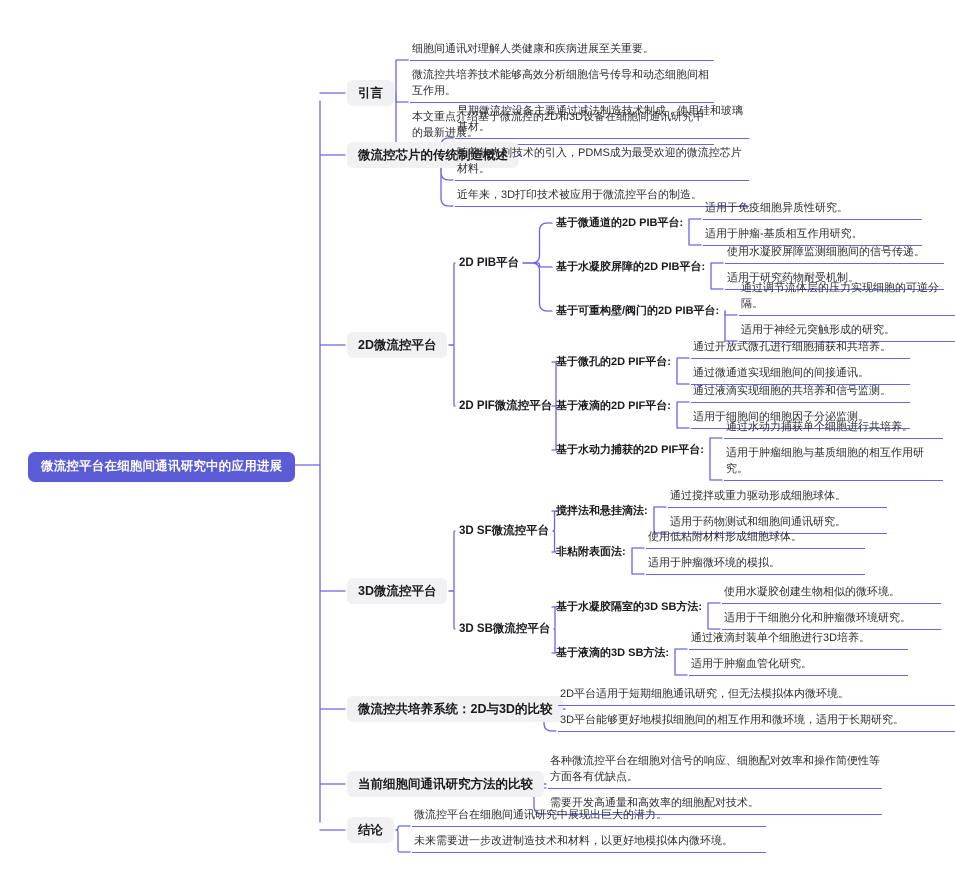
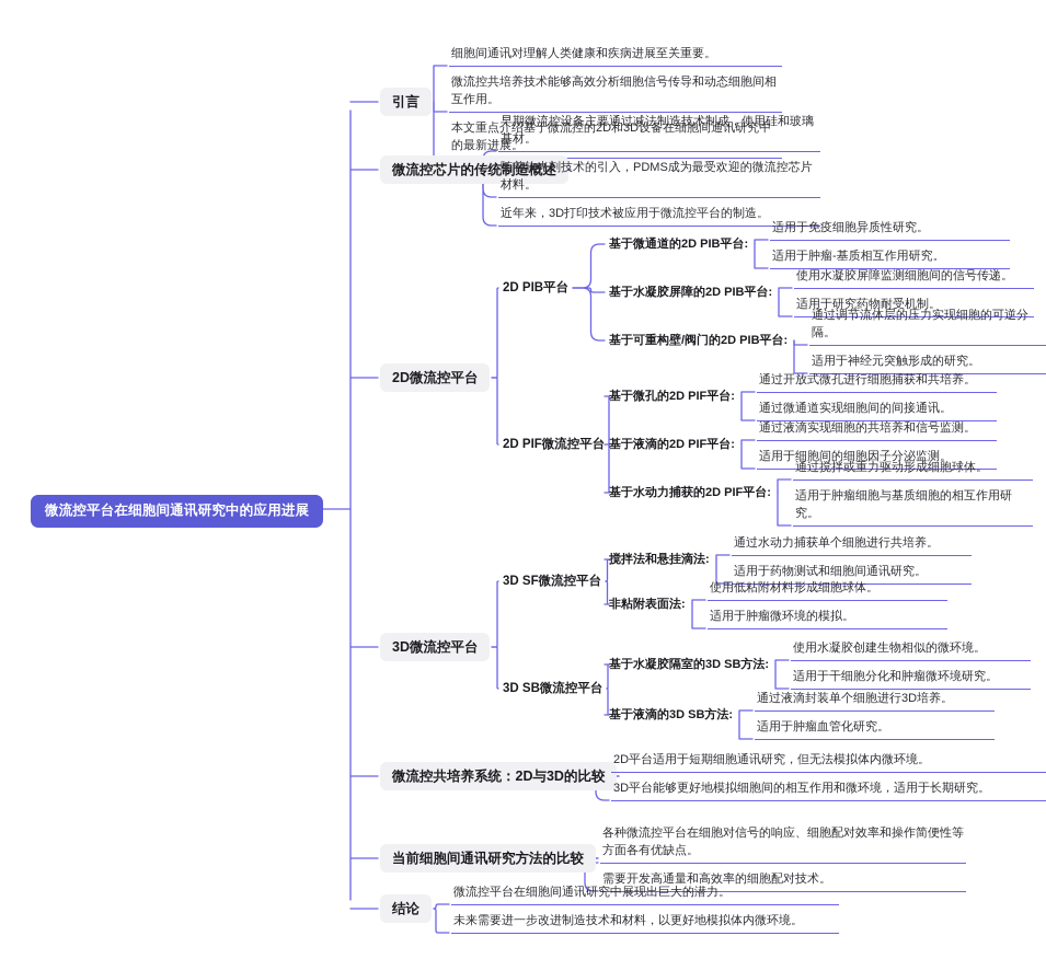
  微流控平台在细胞间通讯研究中的应用进展
  引言
  细胞间通讯对理解人类健康和疾病进展至关重要。
  微流控共培养技术能够高效分析细胞信号传导和动态细胞间相互作用。
  本文重点介绍基于微流控的2D和3D设备在细胞间通讯研究中的最新进展。
  微流控芯片的传统制造概述
  早期微流控设备主要通过减法制造技术制成，使用硅和玻璃基材。
  随着软光刻技术的引入，PDMS成为最受欢迎的微流控芯片材料。
  近年来，3D打印技术被应用于微流控平台的制造。
  2D微流控平台
  2D PIB平台
  基于微通道的2D PIB平台:
  适用于免疫细胞异质性研究。
  适用于肿瘤-基质相互作用研究。
  基于水凝胶屏障的2D PIB平台:
  使用水凝胶屏障监测细胞间的信号传递。
  适用于研究药物耐受机制。
  基于可重构壁/阀门的2D PIB平台:
  通过调节流体层的压力实现细胞的可逆分隔。
  适用于神经元突触形成的研究。
  2D PIF微流控平台
  基于微孔的2D PIF平台:
  通过开放式微孔进行细胞捕获和共培养。
  通过微通道实现细胞间的间接通讯。
  基于液滴的2D PIF平台:
  通过液滴实现细胞的共培养和信号监测。
  适用于细胞间的细胞因子分泌监测。
  基于水动力捕获的2D PIF平台:
- 通过水动力捕获单个细胞进行共培养。
+ 通过搅拌或重力驱动形成细胞球体。
  适用于肿瘤细胞与基质细胞的相互作用研究。
  3D微流控平台
  3D SF微流控平台
  搅拌法和悬挂滴法:
- 通过搅拌或重力驱动形成细胞球体。
+ 通过水动力捕获单个细胞进行共培养。
  适用于药物测试和细胞间通讯研究。
  非粘附表面法:
  使用低粘附材料形成细胞球体。
  适用于肿瘤微环境的模拟。
  3D SB微流控平台
  基于水凝胶隔室的3D SB方法:
  使用水凝胶创建生物相似的微环境。
  适用于干细胞分化和肿瘤微环境研究。
  基于液滴的3D SB方法:
  通过液滴封装单个细胞进行3D培养。
  适用于肿瘤血管化研究。
  微流控共培养系统：2D与3D的比较
  2D平台适用于短期细胞通讯研究，但无法模拟体内微环境。
  3D平台能够更好地模拟细胞间的相互作用和微环境，适用于长期研究。
  当前细胞间通讯研究方法的比较
  各种微流控平台在细胞对信号的响应、细胞配对效率和操作简便性等方面各有优缺点。
  需要开发高通量和高效率的细胞配对技术。
  结论
  微流控平台在细胞间通讯研究中展现出巨大的潜力。
  未来需要进一步改进制造技术和材料，以更好地模拟体内微环境。
